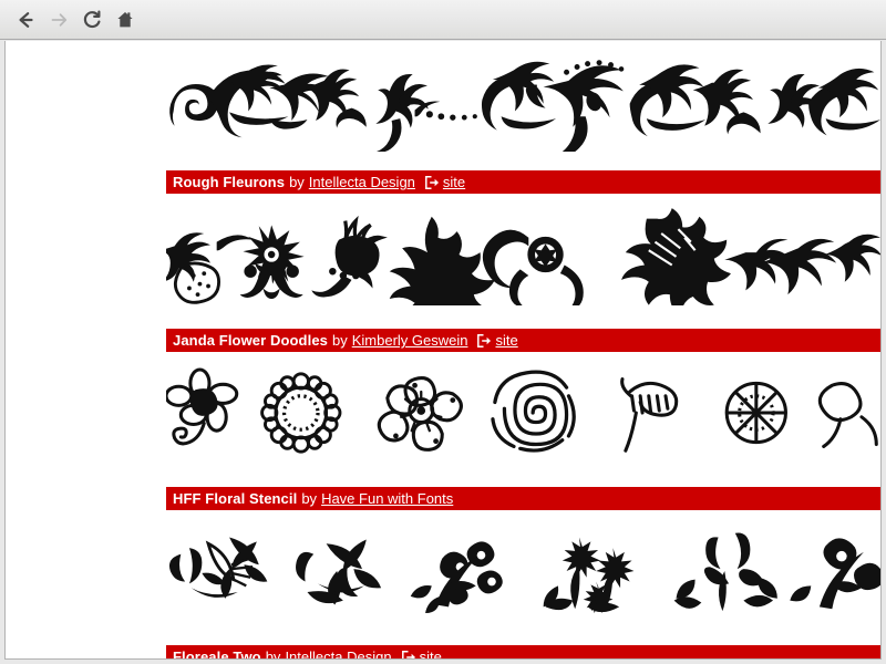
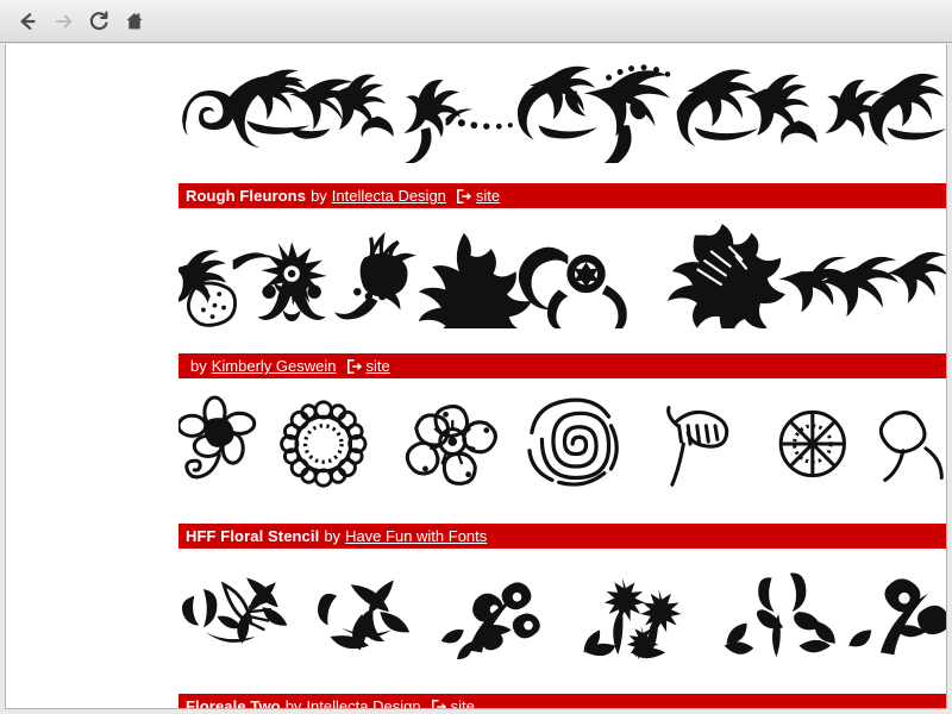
  Rough Fleurons
  by
  Intellecta Design
  site
- Janda Flower Doodles
  by
  Kimberly Geswein
  site
  HFF Floral Stencil
  by
  Have Fun with Fonts
  Floreale Two
  by
  Intellecta Design
  site
